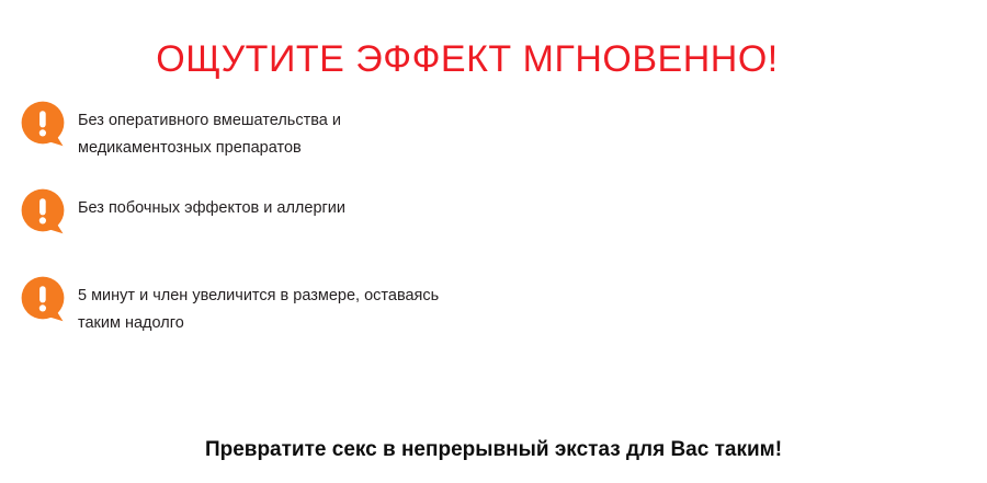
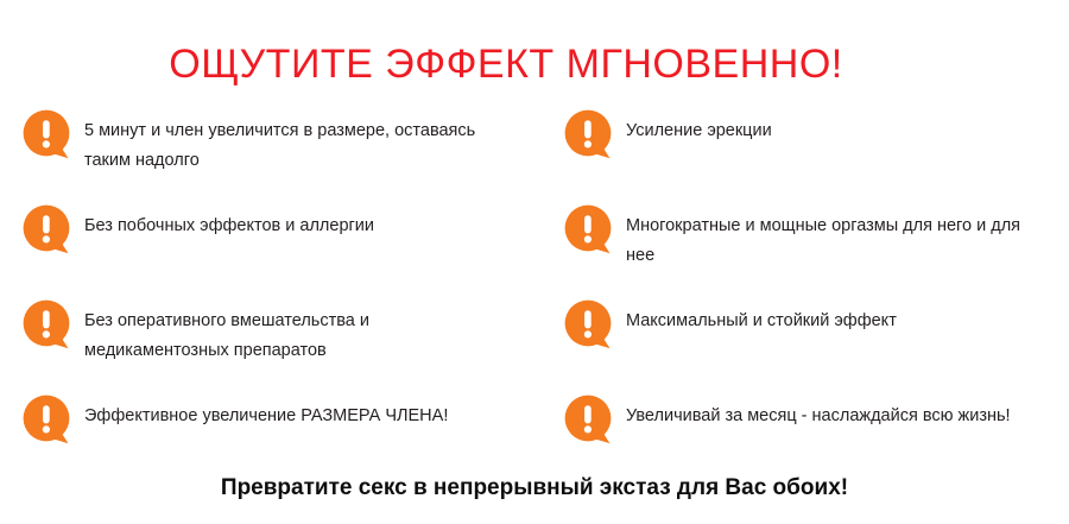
  ОЩУТИТЕ ЭФФЕКТ МГНОВЕННО!
- Без оперативного вмешательства и медикаментозных препаратов
+ 5 минут и член увеличится в размере, оставаясь таким надолго
  Без побочных эффектов и аллергии
- 5 минут и член увеличится в размере, оставаясь таким надолго
+ Без оперативного вмешательства и медикаментозных препаратов
+ Эффективное увеличение РАЗМЕРА ЧЛЕНА!
+ Усиление эрекции
+ Многократные и мощные оргазмы для него и для нее
+ Максимальный и стойкий эффект
+ Увеличивай за месяц - наслаждайся всю жизнь!
- Превратите секс в непрерывный экстаз для Вас таким!
+ Превратите секс в непрерывный экстаз для Вас обоих!
